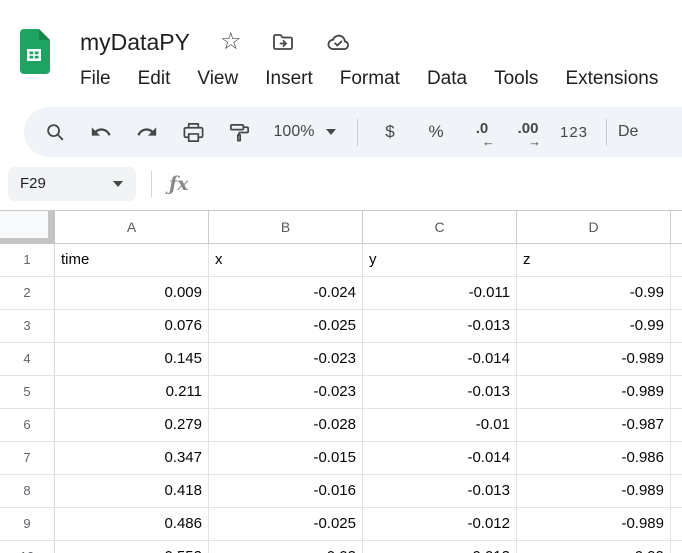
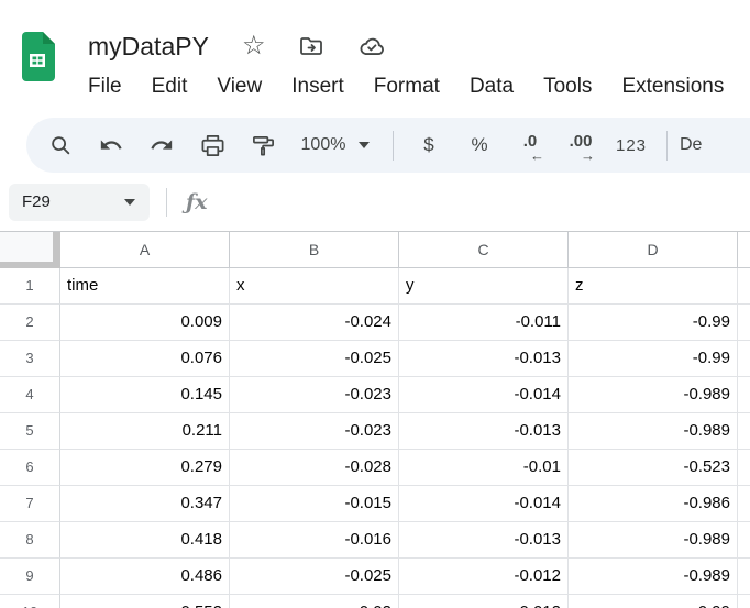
  myDataPY
  ☆
  File
  Edit
  View
  Insert
  Format
  Data
  Tools
  Extensions
  100%
  $
  %
  .0
  ←
  .00
  →
  123
  De
  F29
  ƒx
  A
  B
  C
  D
  1
  time
  x
  y
  z
  2
  0.009
  -0.024
  -0.011
  -0.99
  3
  0.076
  -0.025
  -0.013
  -0.99
  4
  0.145
  -0.023
  -0.014
  -0.989
  5
  0.211
  -0.023
  -0.013
  -0.989
  6
  0.279
  -0.028
  -0.01
- -0.987
+ -0.523
  7
  0.347
  -0.015
  -0.014
  -0.986
  8
  0.418
  -0.016
  -0.013
  -0.989
  9
  0.486
  -0.025
  -0.012
  -0.989
